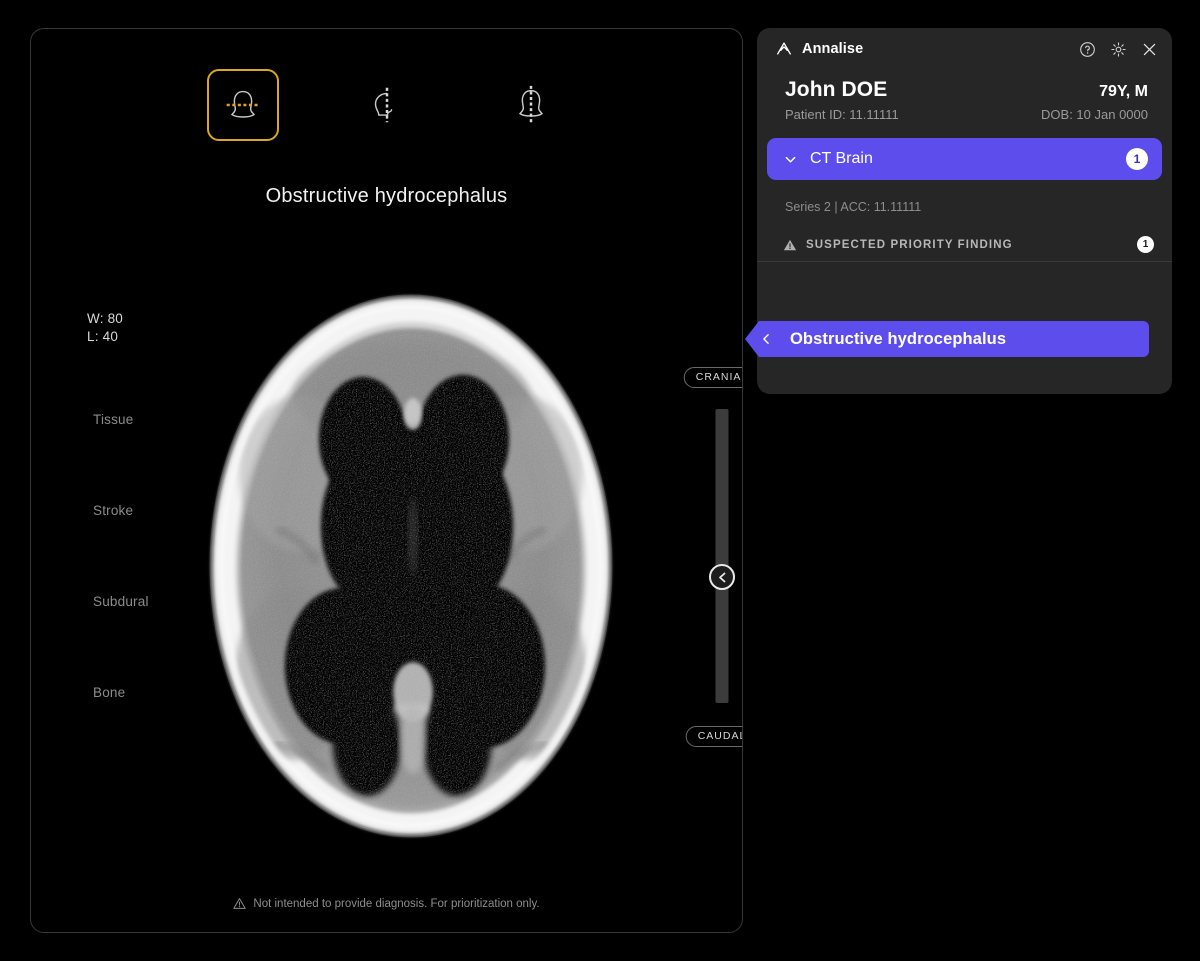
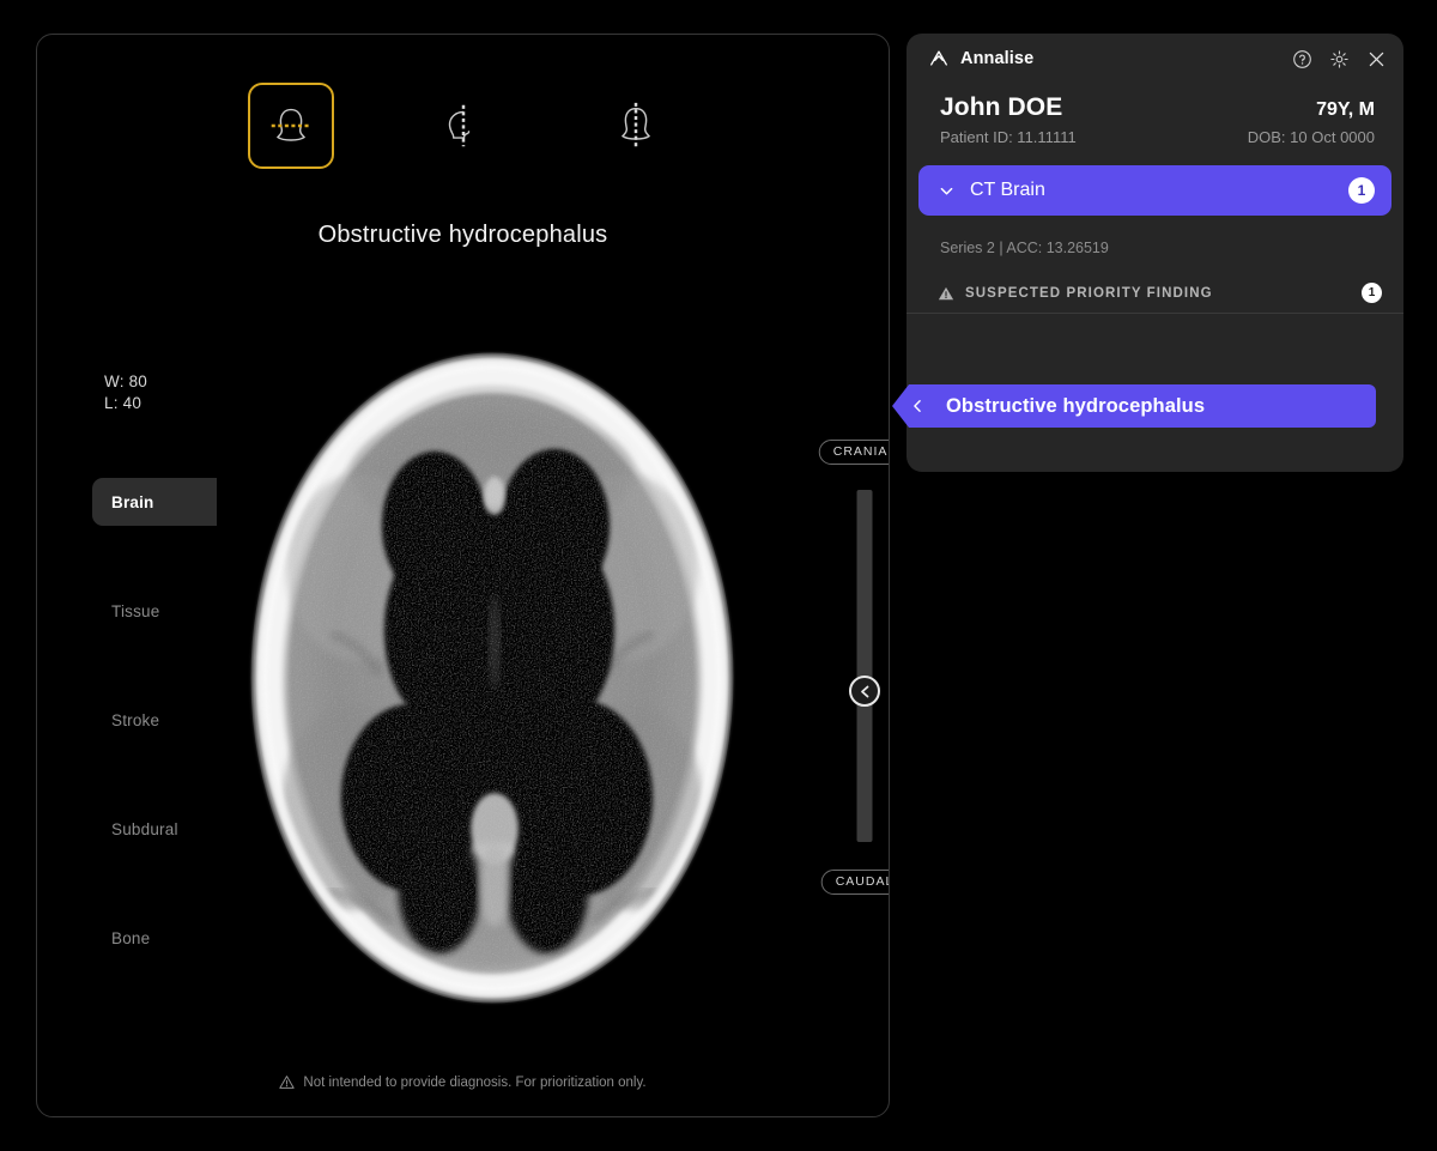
  Obstructive hydrocephalus
  W: 80
  L: 40
+ Brain
  Tissue
  Stroke
  Subdural
  Bone
  CRANIA
  CAUDA
  Not intended to provide diagnosis. For prioritization only.
  Annalise
  John DOE
  79Y, M
  Patient ID: 11.11111
- DOB: 10 Jan 0000
+ DOB: 10 Oct 0000
  CT Brain
  1
- Series 2 | ACC: 11.11111
+ Series 2 | ACC: 13.26519
  SUSPECTED PRIORITY FINDING
  1
  Obstructive hydrocephalus
